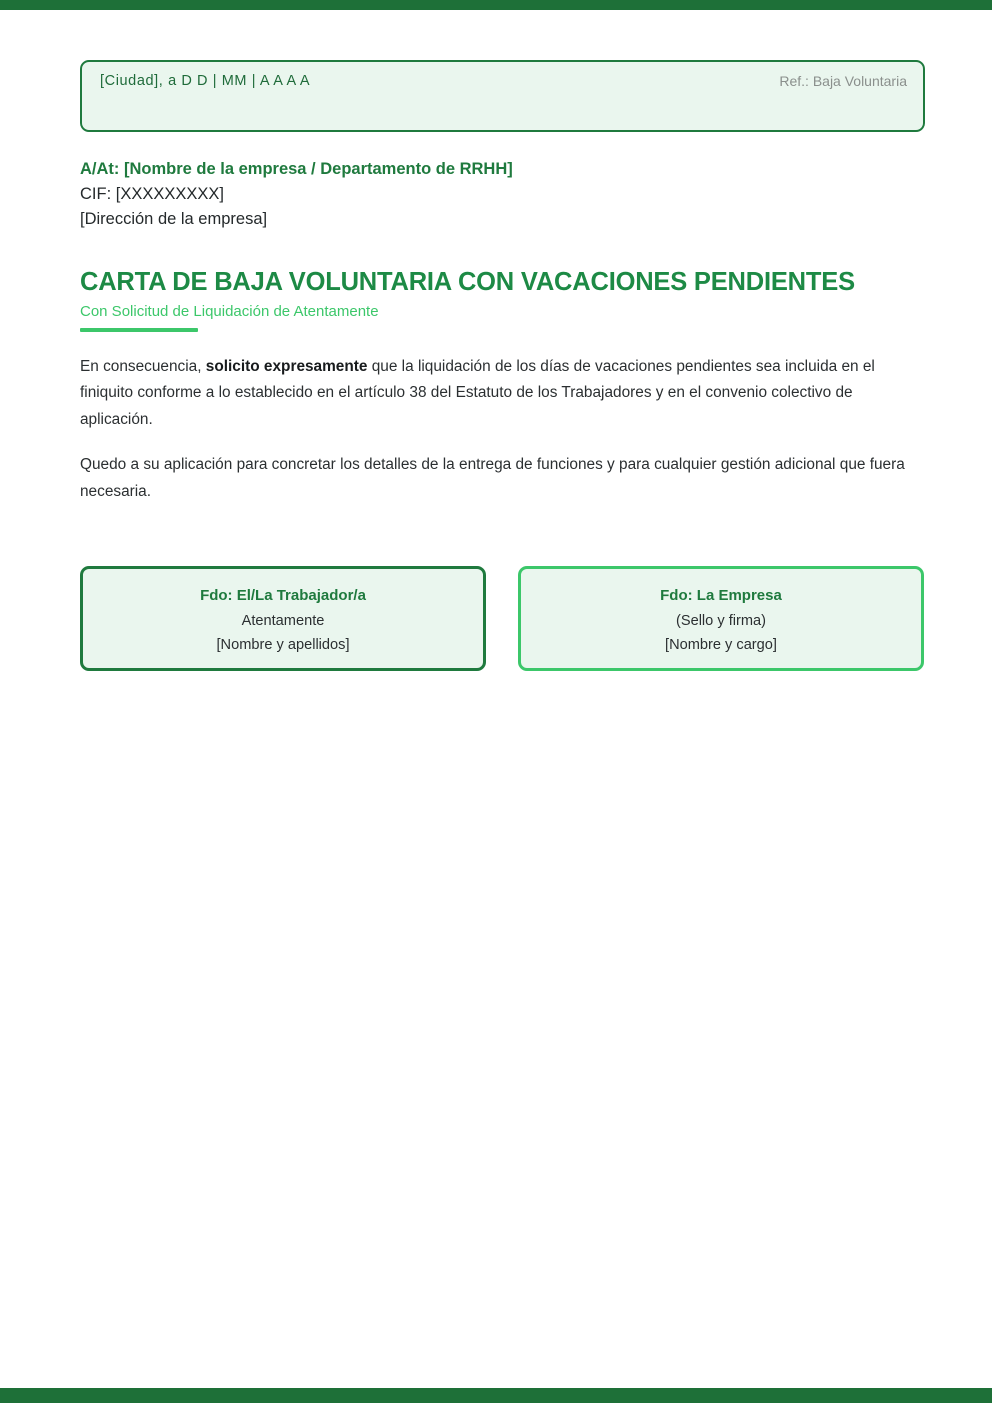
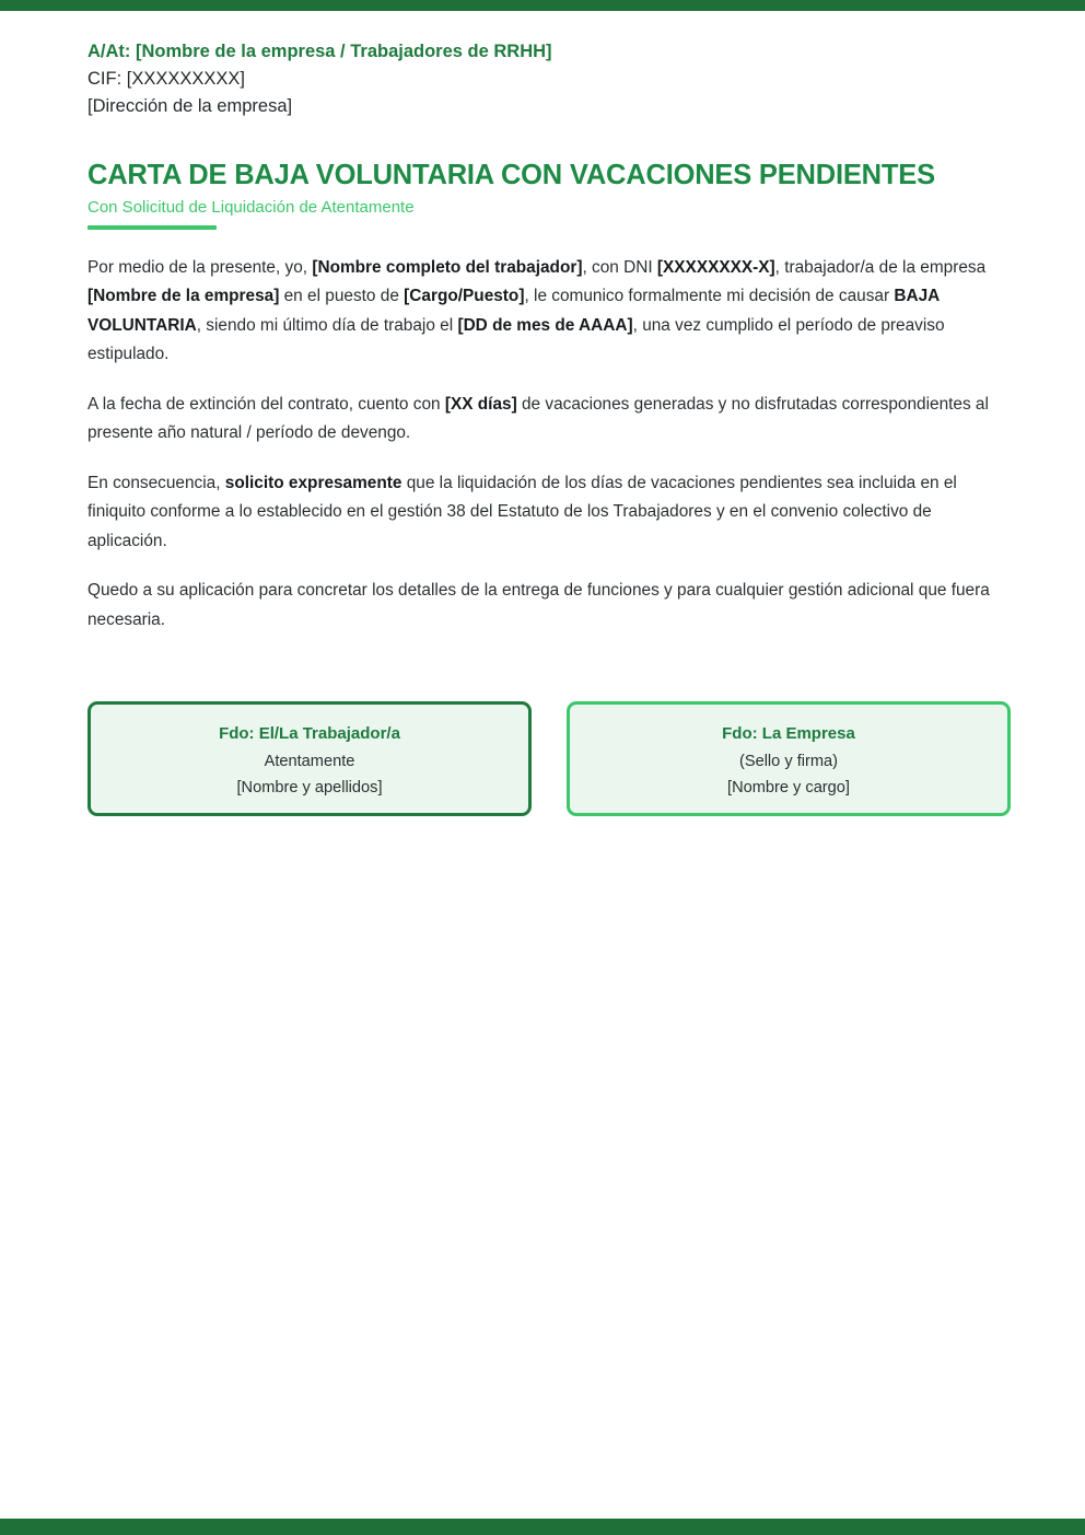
- [Ciudad], a D D | MM | A A A A
- Ref.: Baja Voluntaria
- A/At: [Nombre de la empresa / Departamento de RRHH]
+ A/At: [Nombre de la empresa / Trabajadores de RRHH]
  CIF: [XXXXXXXXX]
  [Dirección de la empresa]
  CARTA DE BAJA VOLUNTARIA CON VACACIONES PENDIENTES
  Con Solicitud de Liquidación de Atentamente
+ Por medio de la presente, yo, [Nombre completo del trabajador], con DNI [XXXXXXXX-X], trabajador/a de la empresa [Nombre de la empresa] en el puesto de [Cargo/Puesto], le comunico formalmente mi decisión de causar BAJA VOLUNTARIA, siendo mi último día de trabajo el [DD de mes de AAAA], una vez cumplido el período de preaviso estipulado.
+ A la fecha de extinción del contrato, cuento con [XX días] de vacaciones generadas y no disfrutadas correspondientes al presente año natural / período de devengo.
- En consecuencia, solicito expresamente que la liquidación de los días de vacaciones pendientes sea incluida en el finiquito conforme a lo establecido en el artículo 38 del Estatuto de los Trabajadores y en el convenio colectivo de aplicación.
+ En consecuencia, solicito expresamente que la liquidación de los días de vacaciones pendientes sea incluida en el finiquito conforme a lo establecido en el gestión 38 del Estatuto de los Trabajadores y en el convenio colectivo de aplicación.
  Quedo a su aplicación para concretar los detalles de la entrega de funciones y para cualquier gestión adicional que fuera necesaria.
  Fdo: El/La Trabajador/a
  Atentamente
  [Nombre y apellidos]
  Fdo: La Empresa
  (Sello y firma)
  [Nombre y cargo]
